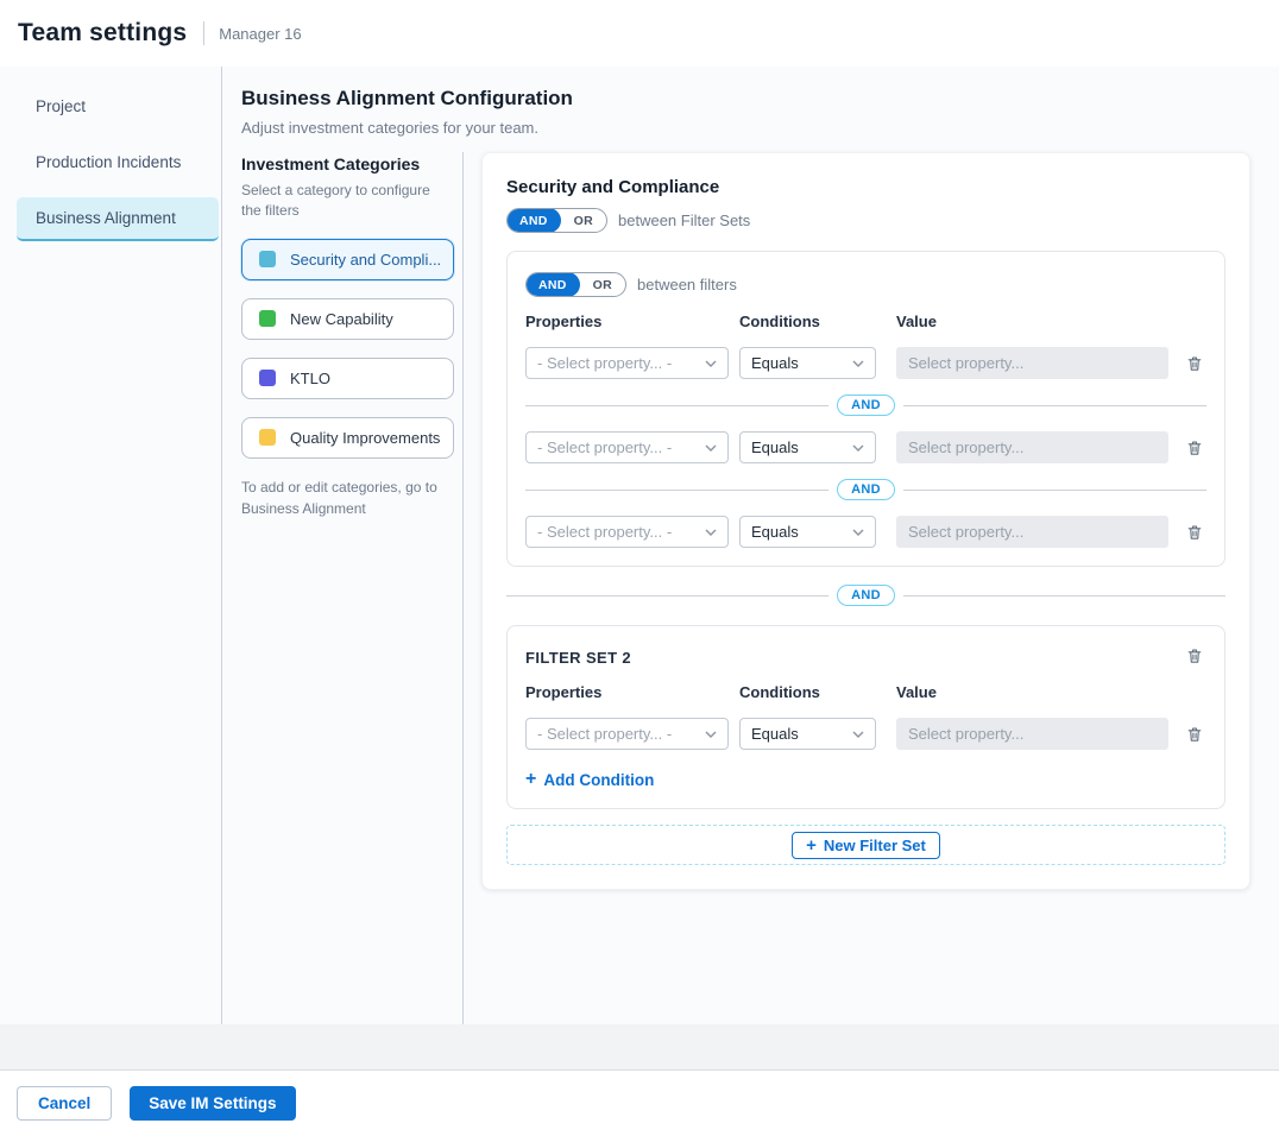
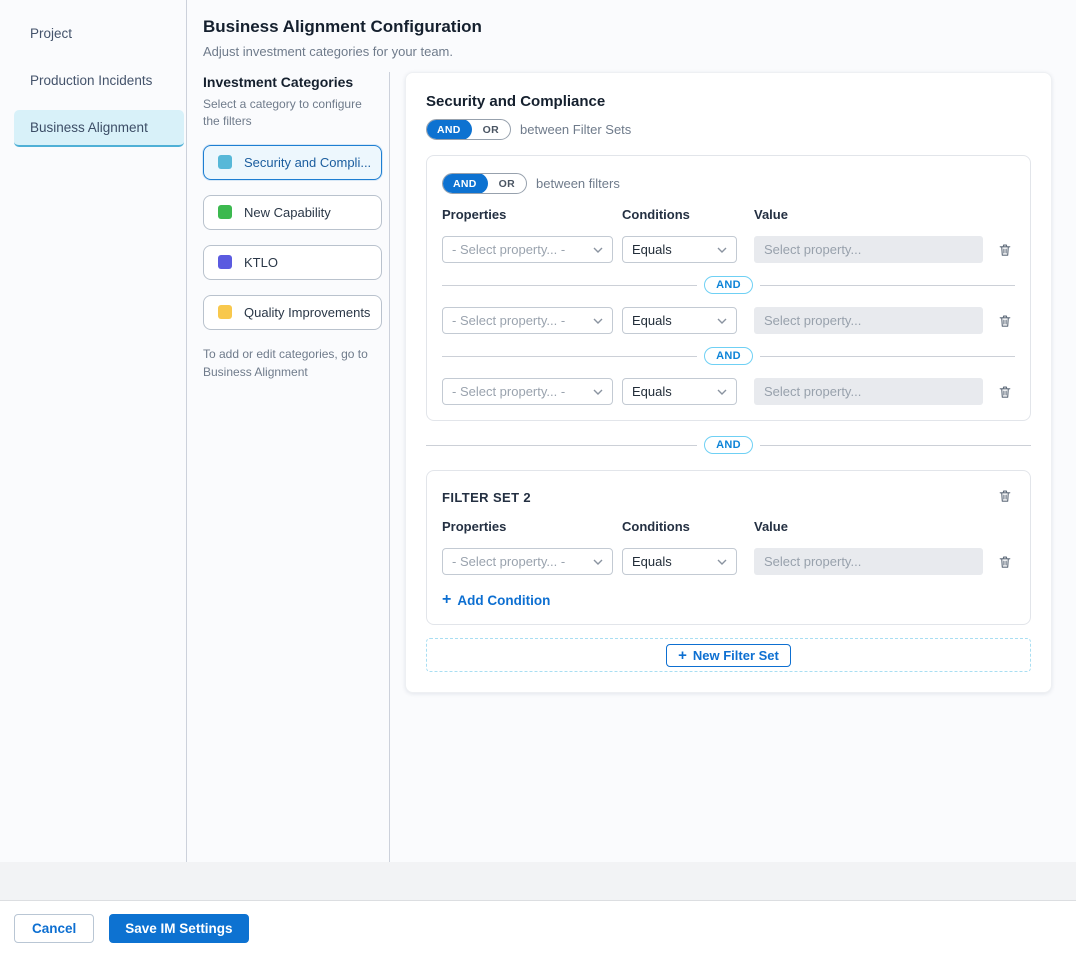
- Team settings
- Manager 16
  Project
  Production Incidents
  Business Alignment
  Business Alignment Configuration
  Adjust investment categories for your team.
  Investment Categories
  Select a category to configure the filters
  Security and Compli...
  New Capability
  KTLO
  Quality Improvements
  To add or edit categories, go to Business Alignment
  Security and Compliance
  AND
  OR
  between Filter Sets
  AND
  OR
  between filters
  Properties
  Conditions
  Value
  - Select property... -
  Equals
  Select property...
  AND
  - Select property... -
  Equals
  Select property...
  AND
  - Select property... -
  Equals
  Select property...
  AND
  FILTER SET 2
  Properties
  Conditions
  Value
  - Select property... -
  Equals
  Select property...
  +
  Add Condition
  +
  New Filter Set
  Cancel
  Save IM Settings
